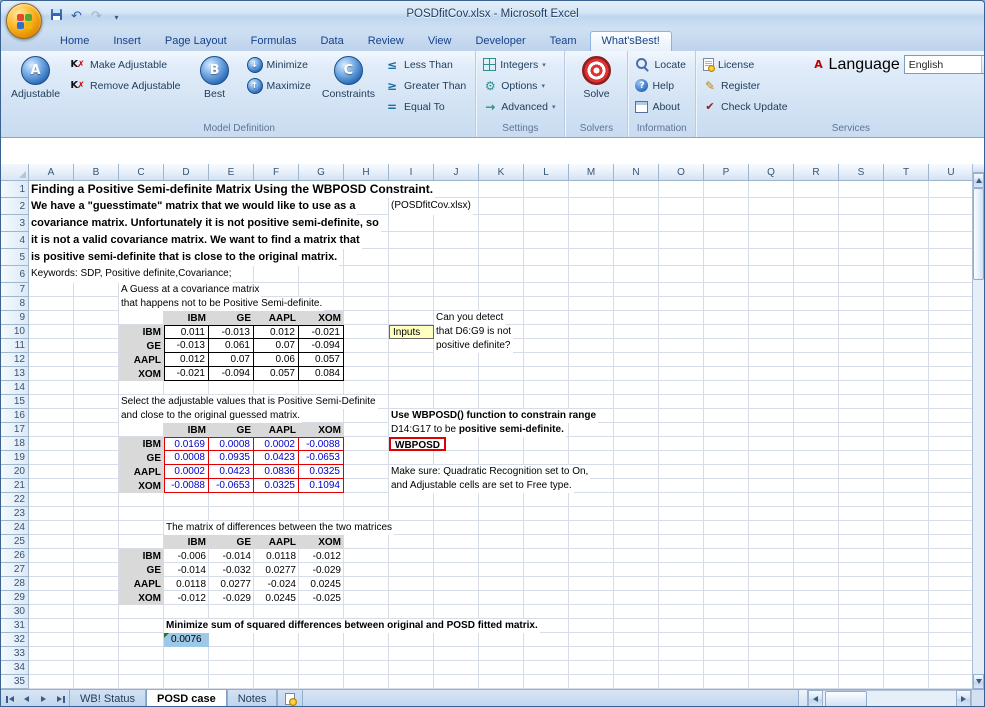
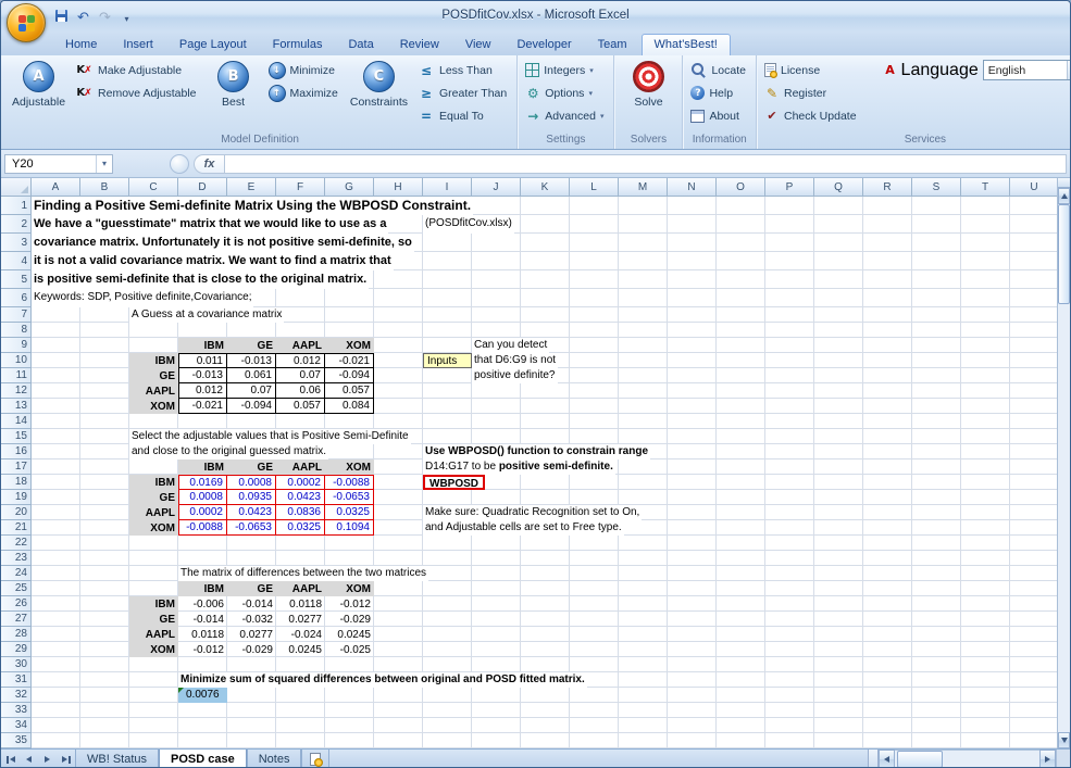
  POSDfitCov.xlsx - Microsoft Excel
  Home
  Insert
  Page Layout
  Formulas
  Data
  Review
  View
  Developer
  Team
  What'sBest!
  A
  Adjustable
  K
  ✗
  Make Adjustable
  K
  ✗
  Remove Adjustable
  B
  Best
  ↓
  Minimize
  ↑
  Maximize
  C
  Constraints
  ≤
  Less Than
  ≥
  Greater Than
  =
  Equal To
  Model Definition
  Integers
  ▾
  ⚙
  Options
  ▾
  →
  Advanced
  ▾
  Settings
  Solve
  Solvers
  Locate
  ?
  Help
  About
  Information
  License
  ✎
  Register
  ✔
  Check Update
  A
  Language
  English
  Services
+ Y20
+ fx
  IBM
  GE
  AAPL
  XOM
  IBM
  0.011
  -0.013
  0.012
  -0.021
  GE
  -0.013
  0.061
  0.07
  -0.094
  AAPL
  0.012
  0.07
  0.06
  0.057
  XOM
  -0.021
  -0.094
  0.057
  0.084
  IBM
  GE
  AAPL
  XOM
  IBM
  0.0169
  0.0008
  0.0002
  -0.0088
  GE
  0.0008
  0.0935
  0.0423
  -0.0653
  AAPL
  0.0002
  0.0423
  0.0836
  0.0325
  XOM
  -0.0088
  -0.0653
  0.0325
  0.1094
  IBM
  GE
  AAPL
  XOM
  IBM
  -0.006
  -0.014
  0.0118
  -0.012
  GE
  -0.014
  -0.032
  0.0277
  -0.029
  AAPL
  0.0118
  0.0277
  -0.024
  0.0245
  XOM
  -0.012
  -0.029
  0.0245
  -0.025
  Finding a Positive Semi-definite Matrix Using the WBPOSD Constraint.
  We have a "guesstimate" matrix that we would like to use as a
  (POSDfitCov.xlsx)
  covariance matrix. Unfortunately it is not positive semi-definite, so
  it is not a valid covariance matrix. We want to find a matrix that
  is positive semi-definite that is close to the original matrix.
  Keywords: SDP, Positive definite,Covariance;
  A Guess at a covariance matrix
- that happens not to be Positive Semi-definite.
  Can you detect
  that D6:G9 is not
  positive definite?
  Inputs
  Select the adjustable values that is Positive Semi-Definite
  and close to the original guessed matrix.
  Use WBPOSD() function to constrain range
  D14:G17 to be positive semi-definite.
  WBPOSD
  Make sure: Quadratic Recognition set to On,
  and Adjustable cells are set to Free type.
  The matrix of differences between the two matrices
  Minimize sum of squared differences between original and POSD fitted matrix.
  0.0076
  A
  B
  C
  D
  E
  F
  G
  H
  I
  J
  K
  L
  M
  N
  O
  P
  Q
  R
  S
  T
  U
  1
  2
  3
  4
  5
  6
  7
  8
  9
  10
  11
  12
  13
  14
  15
  16
  17
  18
  19
  20
  21
  22
  23
  24
  25
  26
  27
  28
  29
  30
  31
  32
  33
  34
  35
  WB! Status
  POSD case
  Notes
